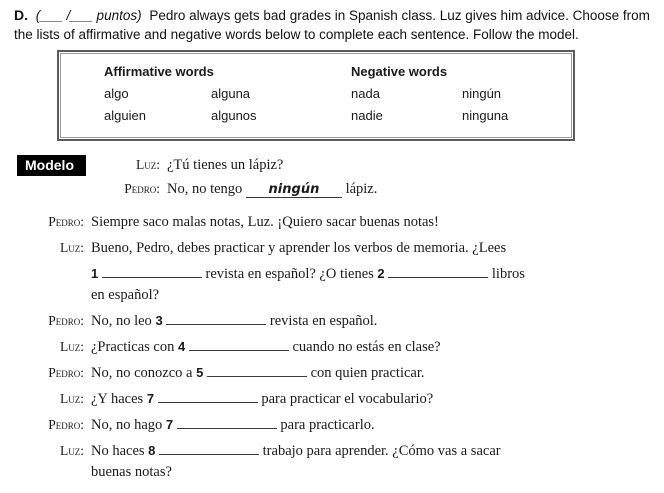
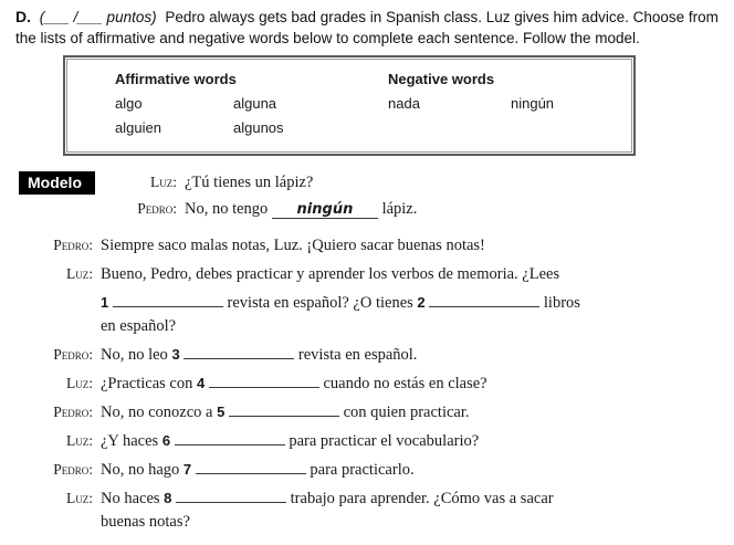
  D. (___ /___ puntos) Pedro always gets bad grades in Spanish class. Luz gives him advice. Choose from the lists of affirmative and negative words below to complete each sentence. Follow the model.
  Affirmative words
  Negative words
  algo
  alguna
  nada
  ningún
  alguien
  algunos
- nadie
- ninguna
  Modelo
  Luz:
  ¿Tú tienes un lápiz?
  Pedro:
  No, no tengo ningún lápiz.
  Pedro:
  Siempre saco malas notas, Luz. ¡Quiero sacar buenas notas!
  Luz:
  Bueno, Pedro, debes practicar y aprender los verbos de memoria. ¿Lees
  1 revista en español? ¿O tienes 2 libros
  en español?
  Pedro:
  No, no leo 3 revista en español.
  Luz:
  ¿Practicas con 4 cuando no estás en clase?
  Pedro:
  No, no conozco a 5 con quien practicar.
  Luz:
- ¿Y haces 7 para practicar el vocabulario?
+ ¿Y haces 6 para practicar el vocabulario?
  Pedro:
  No, no hago 7 para practicarlo.
  Luz:
  No haces 8 trabajo para aprender. ¿Cómo vas a sacar
  buenas notas?
